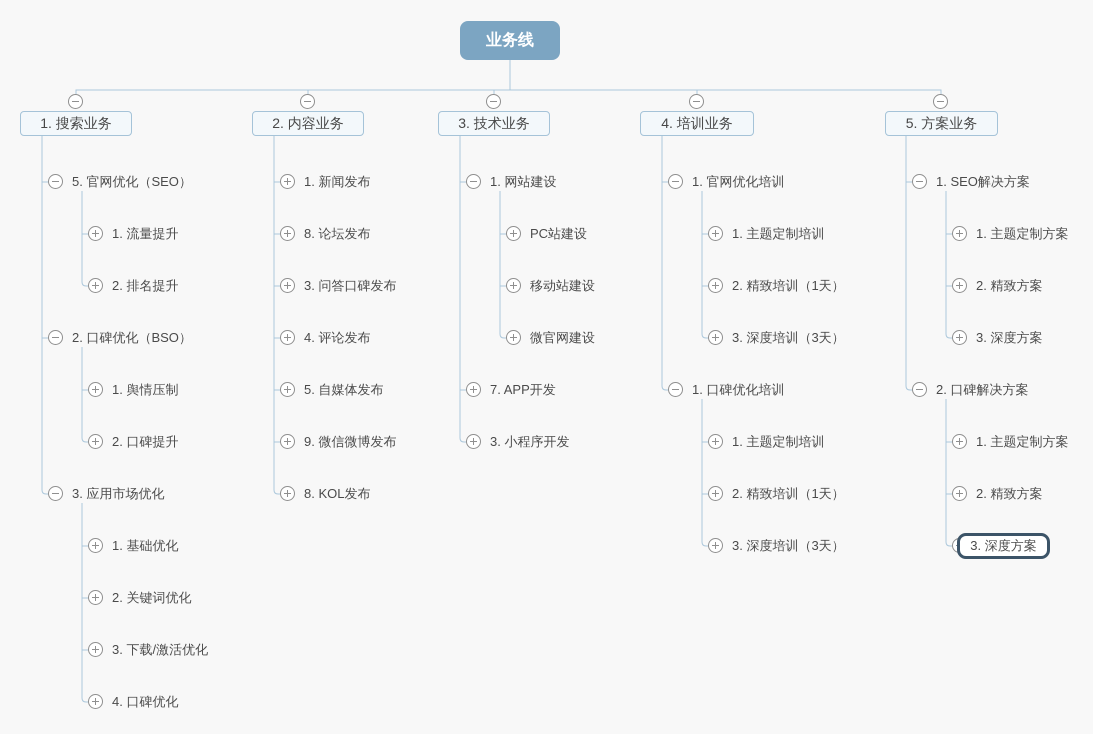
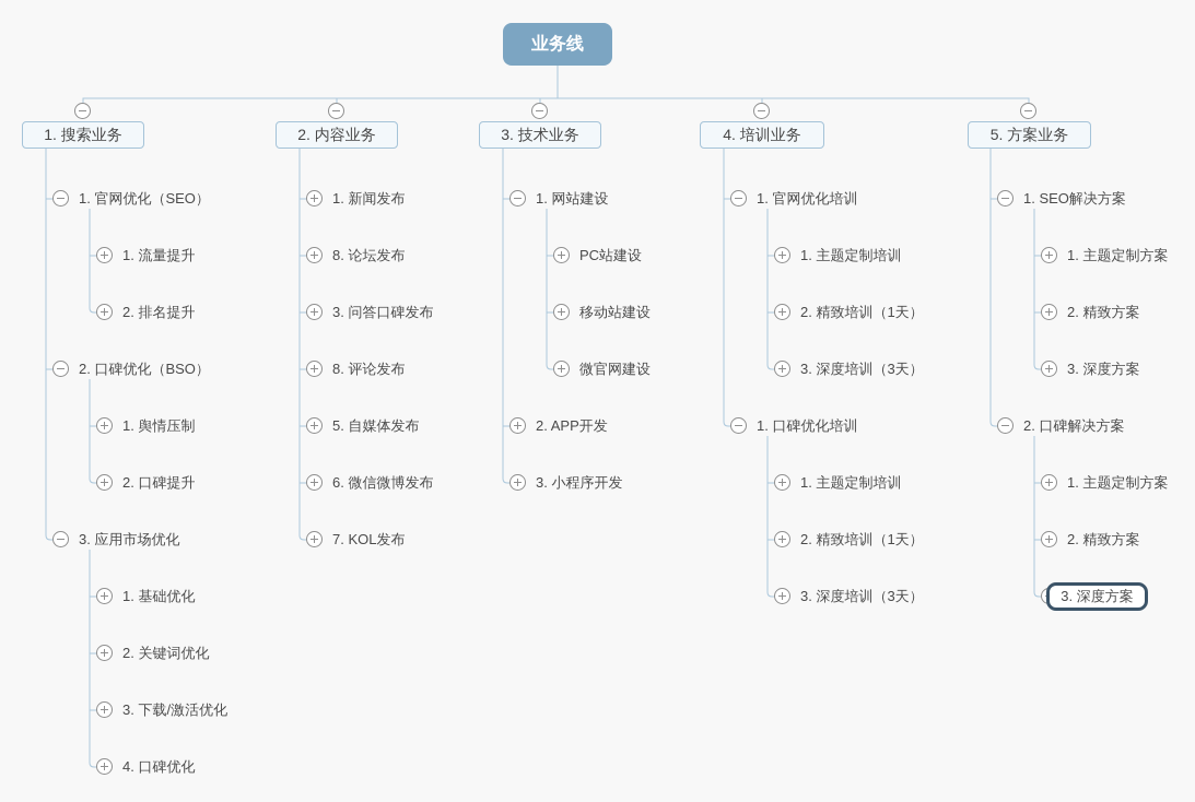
  业务线
  1. 搜索业务
  2. 内容业务
  3. 技术业务
  4. 培训业务
  5. 方案业务
- 5. 官网优化（SEO）
+ 1. 官网优化（SEO）
  1. 流量提升
  2. 排名提升
  2. 口碑优化（BSO）
  1. 舆情压制
  2. 口碑提升
  3. 应用市场优化
  1. 基础优化
  2. 关键词优化
  3. 下载/激活优化
  4. 口碑优化
  1. 新闻发布
  8. 论坛发布
  3. 问答口碑发布
- 4. 评论发布
+ 8. 评论发布
  5. 自媒体发布
- 9. 微信微博发布
+ 6. 微信微博发布
- 8. KOL发布
+ 7. KOL发布
  1. 网站建设
  PC站建设
  移动站建设
  微官网建设
- 7. APP开发
+ 2. APP开发
  3. 小程序开发
  1. 官网优化培训
  1. 主题定制培训
  2. 精致培训（1天）
  3. 深度培训（3天）
  1. 口碑优化培训
  1. 主题定制培训
  2. 精致培训（1天）
  3. 深度培训（3天）
  1. SEO解决方案
  1. 主题定制方案
  2. 精致方案
  3. 深度方案
  2. 口碑解决方案
  1. 主题定制方案
  2. 精致方案
  3. 深度方案
